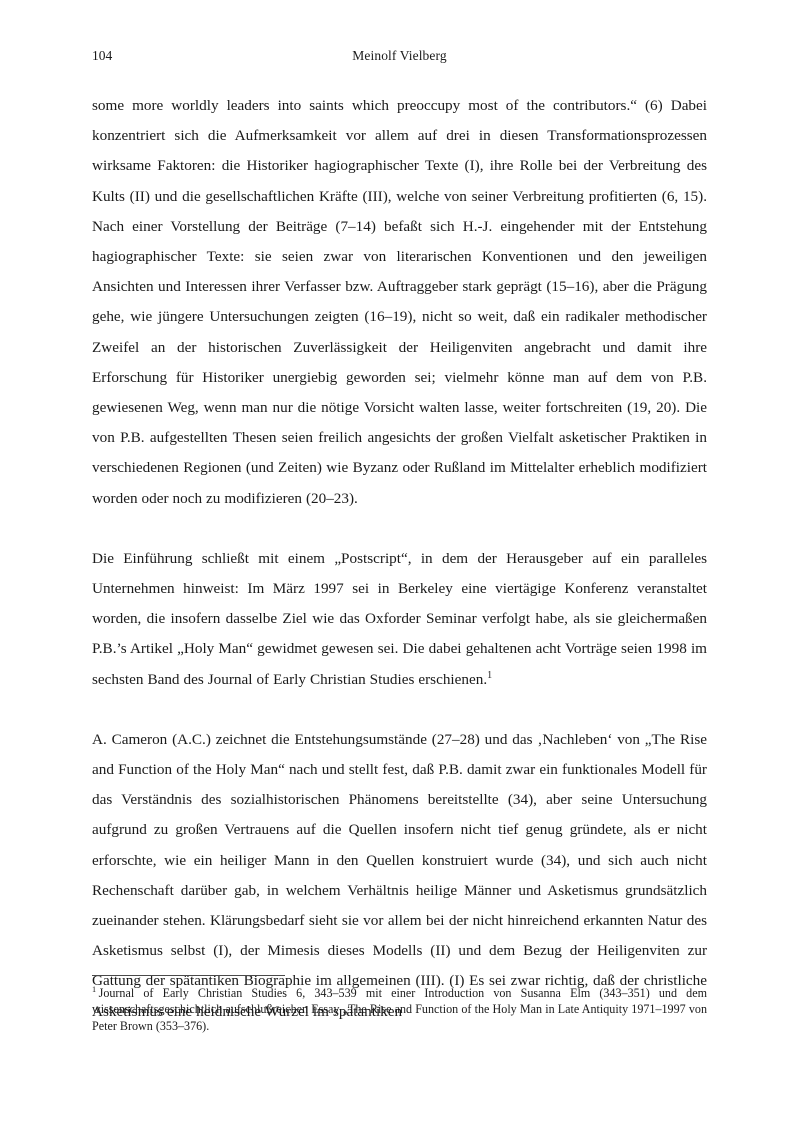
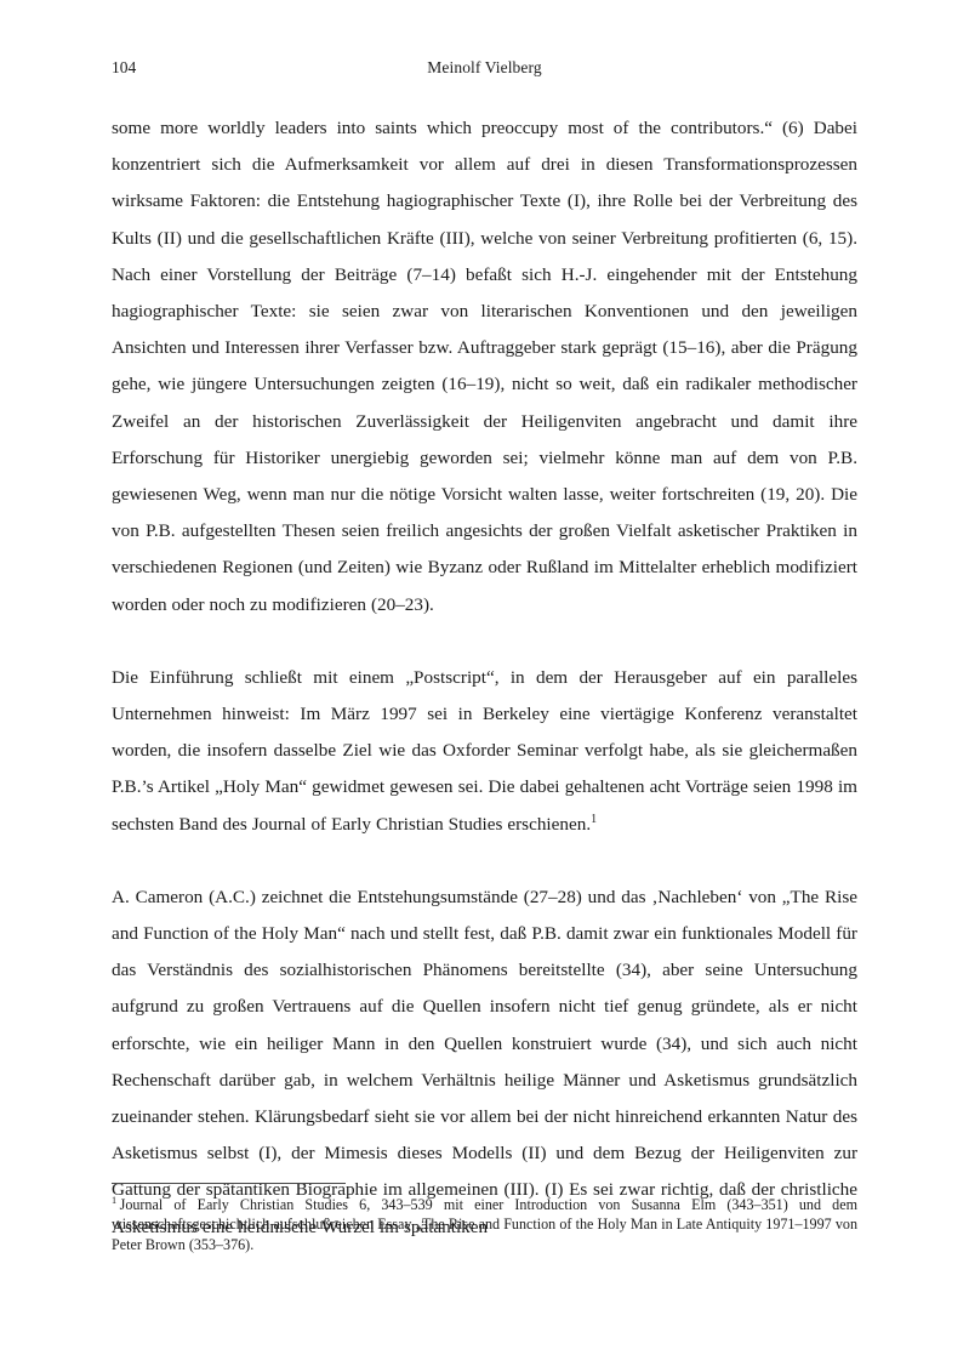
  104
  Meinolf Vielberg
- some more worldly leaders into saints which preoccupy most of the contributors.“ (6) Dabei konzentriert sich die Aufmerksamkeit vor allem auf drei in diesen Transformationsprozessen wirksame Faktoren: die Historiker hagiographischer Texte (I), ihre Rolle bei der Verbreitung des Kults (II) und die gesellschaftlichen Kräfte (III), welche von seiner Verbreitung profitierten (6, 15). Nach einer Vorstellung der Beiträge (7–14) befaßt sich H.-J. eingehender mit der Entstehung hagiographischer Texte: sie seien zwar von literarischen Konventionen und den jeweiligen Ansichten und Interessen ihrer Verfasser bzw. Auftraggeber stark geprägt (15–16), aber die Prägung gehe, wie jüngere Untersuchungen zeigten (16–19), nicht so weit, daß ein radikaler methodischer Zweifel an der historischen Zuverlässigkeit der Heiligenviten angebracht und damit ihre Erforschung für Historiker unergiebig geworden sei; vielmehr könne man auf dem von P.B. gewiesenen Weg, wenn man nur die nötige Vorsicht walten lasse, weiter fortschreiten (19, 20). Die von P.B. aufgestellten Thesen seien freilich angesichts der großen Vielfalt asketischer Praktiken in verschiedenen Regionen (und Zeiten) wie Byzanz oder Rußland im Mittelalter erheblich modifiziert worden oder noch zu modifizieren (20–23).
+ some more worldly leaders into saints which preoccupy most of the contributors.“ (6) Dabei konzentriert sich die Aufmerksamkeit vor allem auf drei in diesen Transformationsprozessen wirksame Faktoren: die Entstehung hagiographischer Texte (I), ihre Rolle bei der Verbreitung des Kults (II) und die gesellschaftlichen Kräfte (III), welche von seiner Verbreitung profitierten (6, 15). Nach einer Vorstellung der Beiträge (7–14) befaßt sich H.-J. eingehender mit der Entstehung hagiographischer Texte: sie seien zwar von literarischen Konventionen und den jeweiligen Ansichten und Interessen ihrer Verfasser bzw. Auftraggeber stark geprägt (15–16), aber die Prägung gehe, wie jüngere Untersuchungen zeigten (16–19), nicht so weit, daß ein radikaler methodischer Zweifel an der historischen Zuverlässigkeit der Heiligenviten angebracht und damit ihre Erforschung für Historiker unergiebig geworden sei; vielmehr könne man auf dem von P.B. gewiesenen Weg, wenn man nur die nötige Vorsicht walten lasse, weiter fortschreiten (19, 20). Die von P.B. aufgestellten Thesen seien freilich angesichts der großen Vielfalt asketischer Praktiken in verschiedenen Regionen (und Zeiten) wie Byzanz oder Rußland im Mittelalter erheblich modifiziert worden oder noch zu modifizieren (20–23).
  Die Einführung schließt mit einem „Postscript“, in dem der Herausgeber auf ein paralleles Unternehmen hinweist: Im März 1997 sei in Berkeley eine viertägige Konferenz veranstaltet worden, die insofern dasselbe Ziel wie das Oxforder Seminar verfolgt habe, als sie gleichermaßen P.B.’s Artikel „Holy Man“ gewidmet gewesen sei. Die dabei gehaltenen acht Vorträge seien 1998 im sechsten Band des Journal of Early Christian Studies erschienen.1
  A. Cameron (A.C.) zeichnet die Entstehungsumstände (27–28) und das ‚Nachleben‘ von „The Rise and Function of the Holy Man“ nach und stellt fest, daß P.B. damit zwar ein funktionales Modell für das Verständnis des sozialhistorischen Phänomens bereitstellte (34), aber seine Untersuchung aufgrund zu großen Vertrauens auf die Quellen insofern nicht tief genug gründete, als er nicht erforschte, wie ein heiliger Mann in den Quellen konstruiert wurde (34), und sich auch nicht Rechenschaft darüber gab, in welchem Verhältnis heilige Männer und Asketismus grundsätzlich zueinander stehen. Klärungsbedarf sieht sie vor allem bei der nicht hinreichend erkannten Natur des Asketismus selbst (I), der Mimesis dieses Modells (II) und dem Bezug der Heiligenviten zur Gattung der spätantiken Biographie im allgemeinen (III). (I) Es sei zwar richtig, daß der christliche Asketismus eine heidnische Wurzel im spätantiken
  1 Journal of Early Christian Studies 6, 343–539 mit einer Introduction von Susanna Elm (343–351) und dem wissenschaftsgeschichtlich aufschlußreichen Essay „The Rise and Function of the Holy Man in Late Antiquity 1971–1997 von Peter Brown (353–376).
